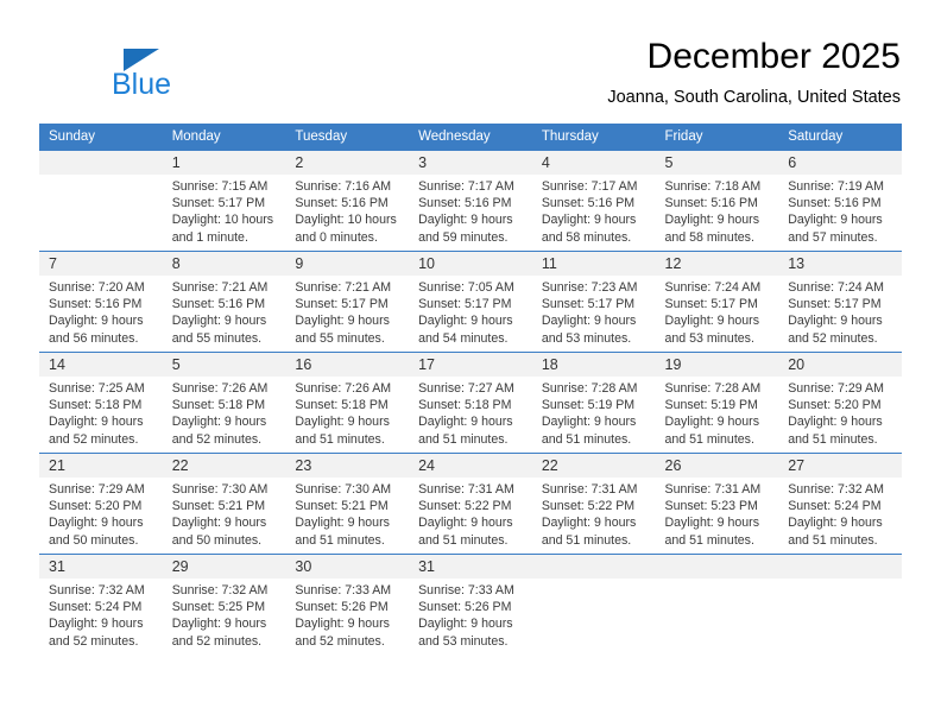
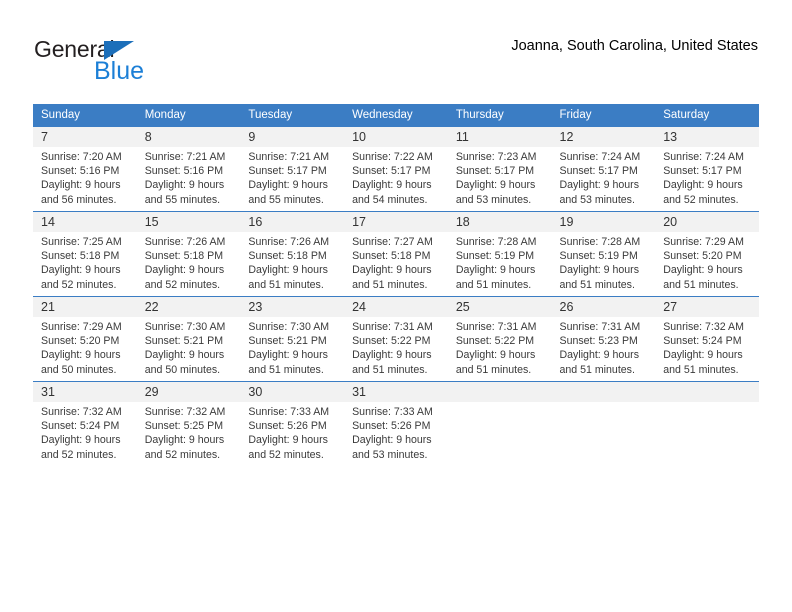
+ General
  Blue
- December 2025
  Joanna, South Carolina, United States
  Sunday	Monday	Tuesday	Wednesday	Thursday	Friday	Saturday
- 	1Sunrise: 7:15 AMSunset: 5:17 PMDaylight: 10 hoursand 1 minute.	2Sunrise: 7:16 AMSunset: 5:16 PMDaylight: 10 hoursand 0 minutes.	3Sunrise: 7:17 AMSunset: 5:16 PMDaylight: 9 hoursand 59 minutes.	4Sunrise: 7:17 AMSunset: 5:16 PMDaylight: 9 hoursand 58 minutes.	5Sunrise: 7:18 AMSunset: 5:16 PMDaylight: 9 hoursand 58 minutes.	6Sunrise: 7:19 AMSunset: 5:16 PMDaylight: 9 hoursand 57 minutes.
- 7Sunrise: 7:20 AMSunset: 5:16 PMDaylight: 9 hoursand 56 minutes.	8Sunrise: 7:21 AMSunset: 5:16 PMDaylight: 9 hoursand 55 minutes.	9Sunrise: 7:21 AMSunset: 5:17 PMDaylight: 9 hoursand 55 minutes.	10Sunrise: 7:05 AMSunset: 5:17 PMDaylight: 9 hoursand 54 minutes.	11Sunrise: 7:23 AMSunset: 5:17 PMDaylight: 9 hoursand 53 minutes.	12Sunrise: 7:24 AMSunset: 5:17 PMDaylight: 9 hoursand 53 minutes.	13Sunrise: 7:24 AMSunset: 5:17 PMDaylight: 9 hoursand 52 minutes.
+ 7Sunrise: 7:20 AMSunset: 5:16 PMDaylight: 9 hoursand 56 minutes.	8Sunrise: 7:21 AMSunset: 5:16 PMDaylight: 9 hoursand 55 minutes.	9Sunrise: 7:21 AMSunset: 5:17 PMDaylight: 9 hoursand 55 minutes.	10Sunrise: 7:22 AMSunset: 5:17 PMDaylight: 9 hoursand 54 minutes.	11Sunrise: 7:23 AMSunset: 5:17 PMDaylight: 9 hoursand 53 minutes.	12Sunrise: 7:24 AMSunset: 5:17 PMDaylight: 9 hoursand 53 minutes.	13Sunrise: 7:24 AMSunset: 5:17 PMDaylight: 9 hoursand 52 minutes.
- 14Sunrise: 7:25 AMSunset: 5:18 PMDaylight: 9 hoursand 52 minutes.	5Sunrise: 7:26 AMSunset: 5:18 PMDaylight: 9 hoursand 52 minutes.	16Sunrise: 7:26 AMSunset: 5:18 PMDaylight: 9 hoursand 51 minutes.	17Sunrise: 7:27 AMSunset: 5:18 PMDaylight: 9 hoursand 51 minutes.	18Sunrise: 7:28 AMSunset: 5:19 PMDaylight: 9 hoursand 51 minutes.	19Sunrise: 7:28 AMSunset: 5:19 PMDaylight: 9 hoursand 51 minutes.	20Sunrise: 7:29 AMSunset: 5:20 PMDaylight: 9 hoursand 51 minutes.
+ 14Sunrise: 7:25 AMSunset: 5:18 PMDaylight: 9 hoursand 52 minutes.	15Sunrise: 7:26 AMSunset: 5:18 PMDaylight: 9 hoursand 52 minutes.	16Sunrise: 7:26 AMSunset: 5:18 PMDaylight: 9 hoursand 51 minutes.	17Sunrise: 7:27 AMSunset: 5:18 PMDaylight: 9 hoursand 51 minutes.	18Sunrise: 7:28 AMSunset: 5:19 PMDaylight: 9 hoursand 51 minutes.	19Sunrise: 7:28 AMSunset: 5:19 PMDaylight: 9 hoursand 51 minutes.	20Sunrise: 7:29 AMSunset: 5:20 PMDaylight: 9 hoursand 51 minutes.
- 21Sunrise: 7:29 AMSunset: 5:20 PMDaylight: 9 hoursand 50 minutes.	22Sunrise: 7:30 AMSunset: 5:21 PMDaylight: 9 hoursand 50 minutes.	23Sunrise: 7:30 AMSunset: 5:21 PMDaylight: 9 hoursand 51 minutes.	24Sunrise: 7:31 AMSunset: 5:22 PMDaylight: 9 hoursand 51 minutes.	22Sunrise: 7:31 AMSunset: 5:22 PMDaylight: 9 hoursand 51 minutes.	26Sunrise: 7:31 AMSunset: 5:23 PMDaylight: 9 hoursand 51 minutes.	27Sunrise: 7:32 AMSunset: 5:24 PMDaylight: 9 hoursand 51 minutes.
+ 21Sunrise: 7:29 AMSunset: 5:20 PMDaylight: 9 hoursand 50 minutes.	22Sunrise: 7:30 AMSunset: 5:21 PMDaylight: 9 hoursand 50 minutes.	23Sunrise: 7:30 AMSunset: 5:21 PMDaylight: 9 hoursand 51 minutes.	24Sunrise: 7:31 AMSunset: 5:22 PMDaylight: 9 hoursand 51 minutes.	25Sunrise: 7:31 AMSunset: 5:22 PMDaylight: 9 hoursand 51 minutes.	26Sunrise: 7:31 AMSunset: 5:23 PMDaylight: 9 hoursand 51 minutes.	27Sunrise: 7:32 AMSunset: 5:24 PMDaylight: 9 hoursand 51 minutes.
  31Sunrise: 7:32 AMSunset: 5:24 PMDaylight: 9 hoursand 52 minutes.	29Sunrise: 7:32 AMSunset: 5:25 PMDaylight: 9 hoursand 52 minutes.	30Sunrise: 7:33 AMSunset: 5:26 PMDaylight: 9 hoursand 52 minutes.	31Sunrise: 7:33 AMSunset: 5:26 PMDaylight: 9 hoursand 53 minutes.
